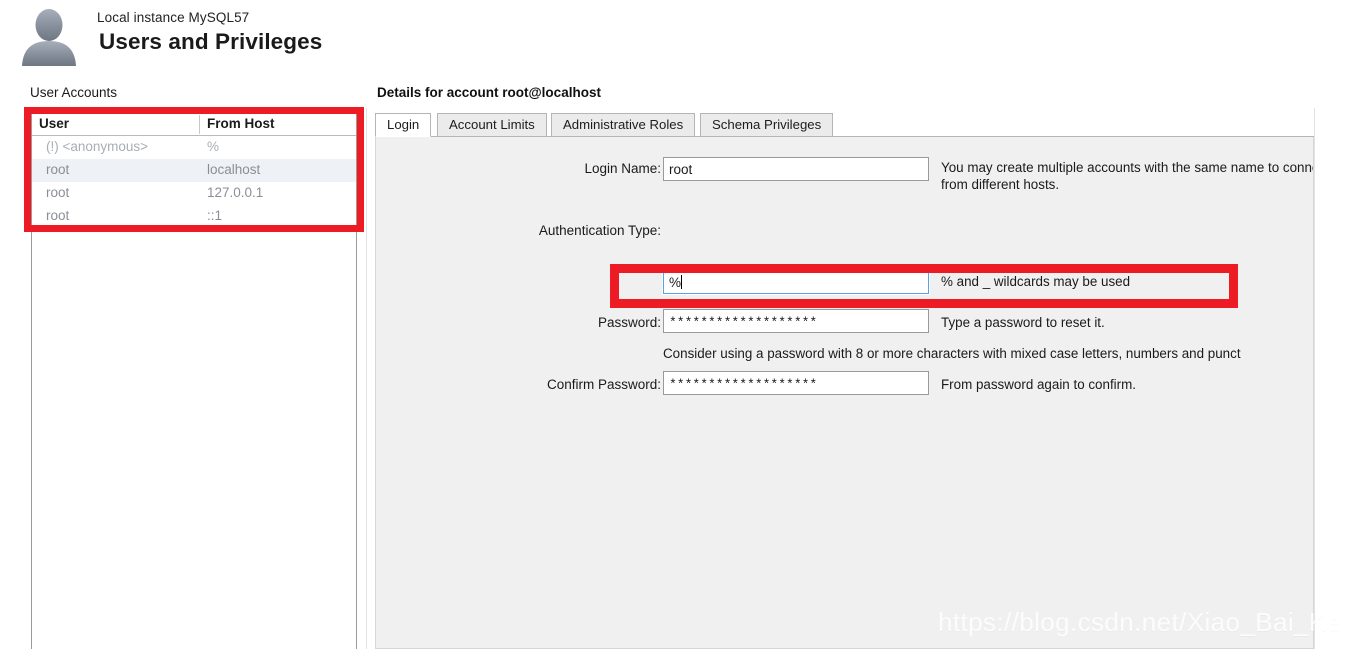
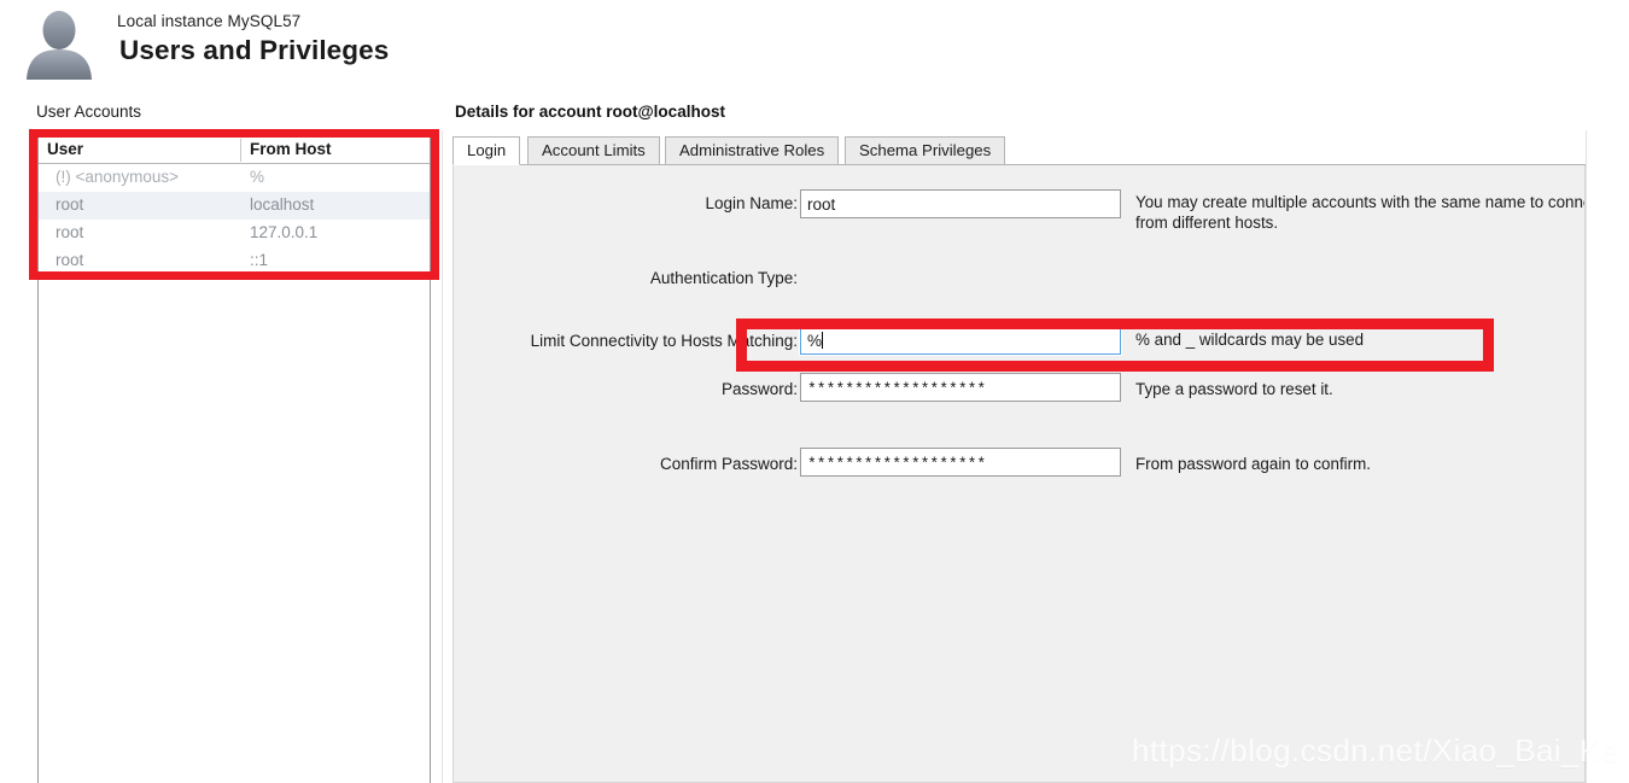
  Local instance MySQL57
  Users and Privileges
  User Accounts
  User
  From Host
  (!) <anonymous>
  %
  root
  localhost
  root
  127.0.0.1
  root
  ::1
  Details for account root@localhost
  Login
  Account Limits
  Administrative Roles
  Schema Privileges
  Login Name:
  root
  You may create multiple accounts with the same name to conn from different hosts.
  Authentication Type:
+ Limit Connectivity to Hosts Matching:
  %
  % and _ wildcards may be used
  Password:
  *******************
  Type a password to reset it.
- Consider using a password with 8 or more characters with mixed case letters, numbers and punct
  Confirm Password:
  *******************
  From password again to confirm.
  https://blog.csdn.net/Xiao_Bai_Ke
